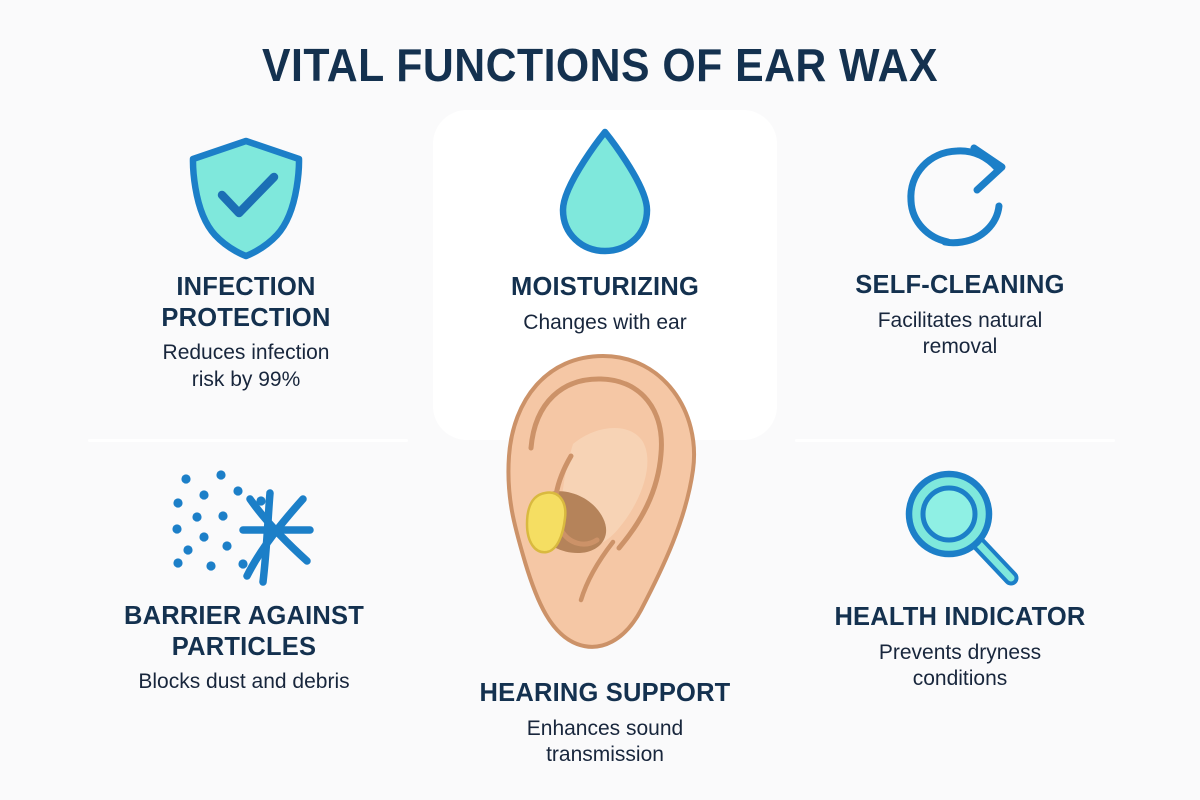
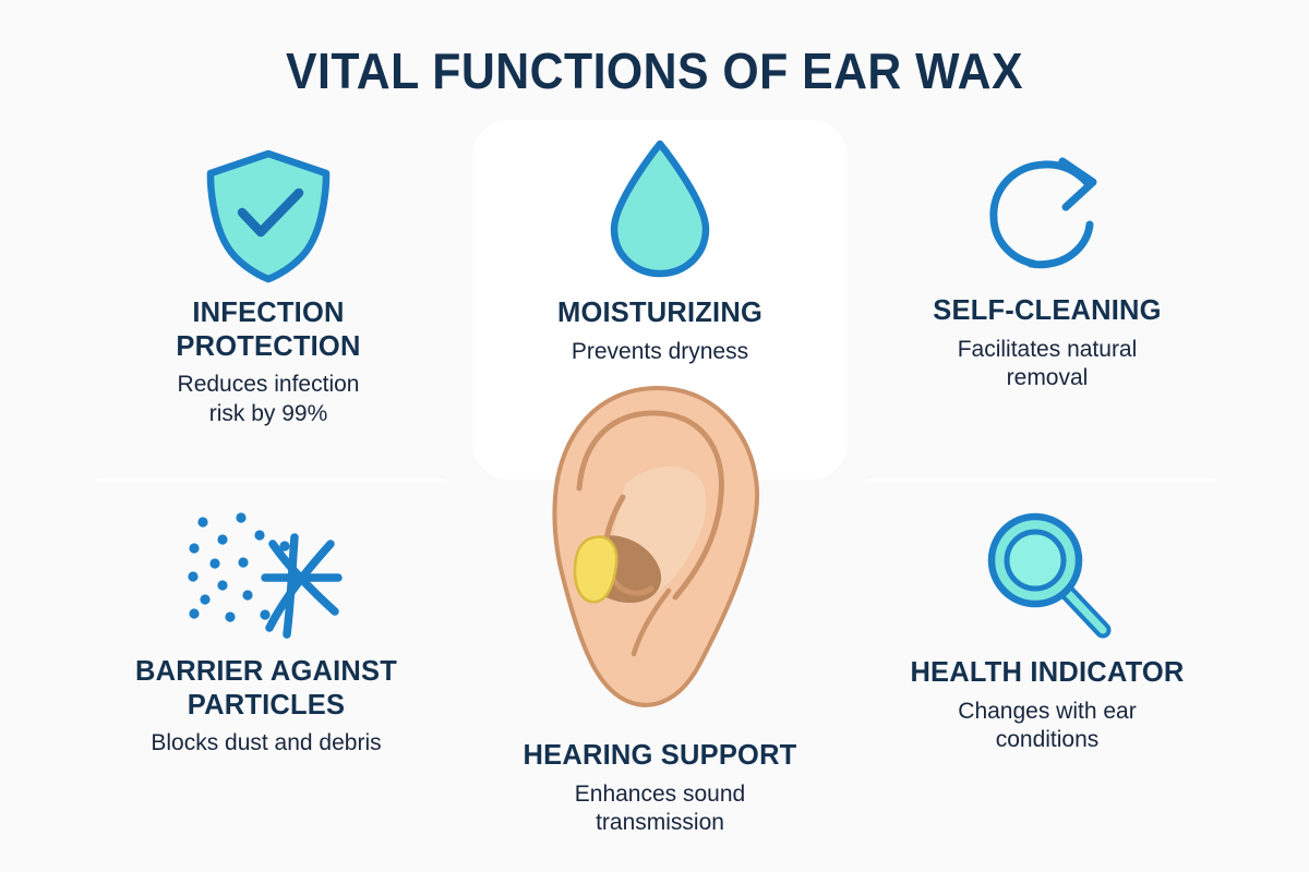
  VITAL FUNCTIONS OF EAR WAX
  INFECTION
  PROTECTION
  Reduces infection
  risk by 99%
  MOISTURIZING
- Changes with ear
+ Prevents dryness
  SELF-CLEANING
  Facilitates natural
  removal
  BARRIER AGAINST
  PARTICLES
  Blocks dust and debris
  HEARING SUPPORT
  Enhances sound
  transmission
  HEALTH INDICATOR
- Prevents dryness
+ Changes with ear
  conditions
